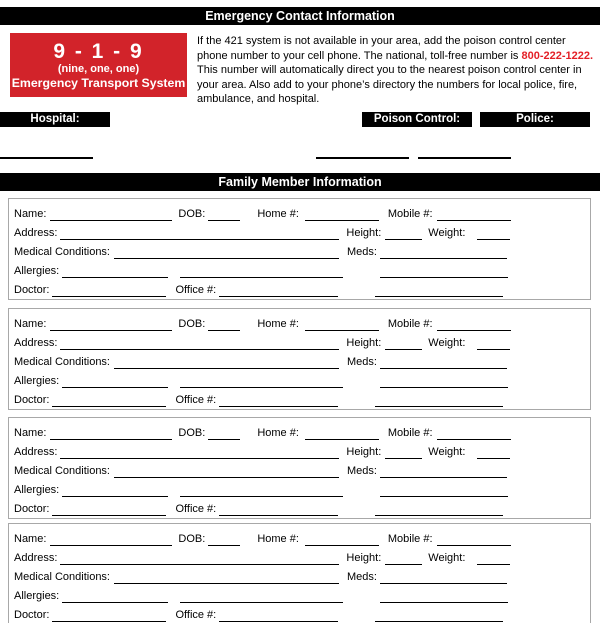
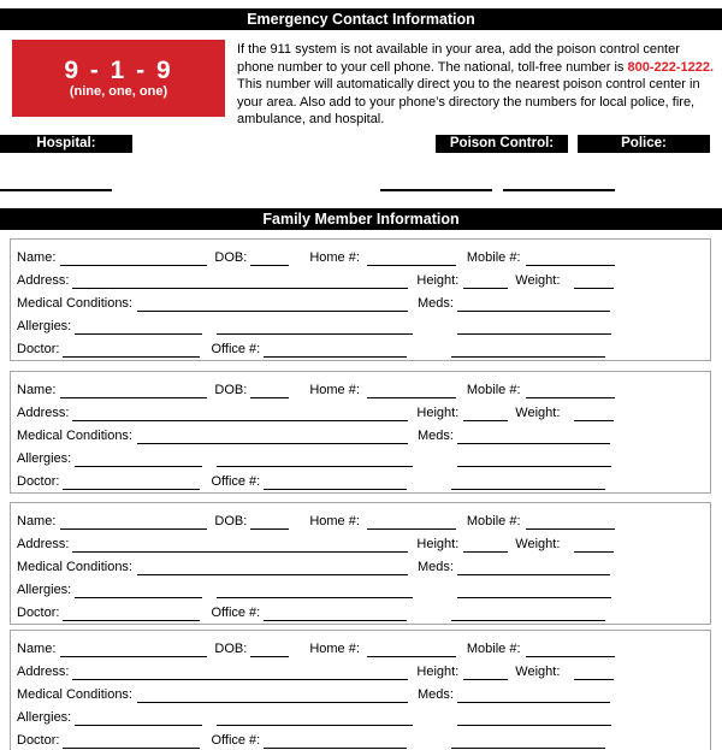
  Emergency Contact Information
  9 - 1 - 9
  (nine, one, one)
- Emergency Transport System
- If the 421 system is not available in your area, add the poison control center phone number to your cell phone. The national, toll-free number is 800-222-1222. This number will automatically direct you to the nearest poison control center in your area. Also add to your phone’s directory the numbers for local police, fire, ambulance, and hospital.
+ If the 911 system is not available in your area, add the poison control center phone number to your cell phone. The national, toll-free number is 800-222-1222. This number will automatically direct you to the nearest poison control center in your area. Also add to your phone’s directory the numbers for local police, fire, ambulance, and hospital.
  Poison Control:
  Police:
  Hospital:
  Family Member Information
  Name:
  DOB:
  Home #:
  Mobile #:
  Address:
  Height:
  Weight:
  Medical Conditions:
  Meds:
  Allergies:
  Doctor:
  Office #:
  Name:
  DOB:
  Home #:
  Mobile #:
  Address:
  Height:
  Weight:
  Medical Conditions:
  Meds:
  Allergies:
  Doctor:
  Office #:
  Name:
  DOB:
  Home #:
  Mobile #:
  Address:
  Height:
  Weight:
  Medical Conditions:
  Meds:
  Allergies:
  Doctor:
  Office #:
  Name:
  DOB:
  Home #:
  Mobile #:
  Address:
  Height:
  Weight:
  Medical Conditions:
  Meds:
  Allergies:
  Doctor:
  Office #:
